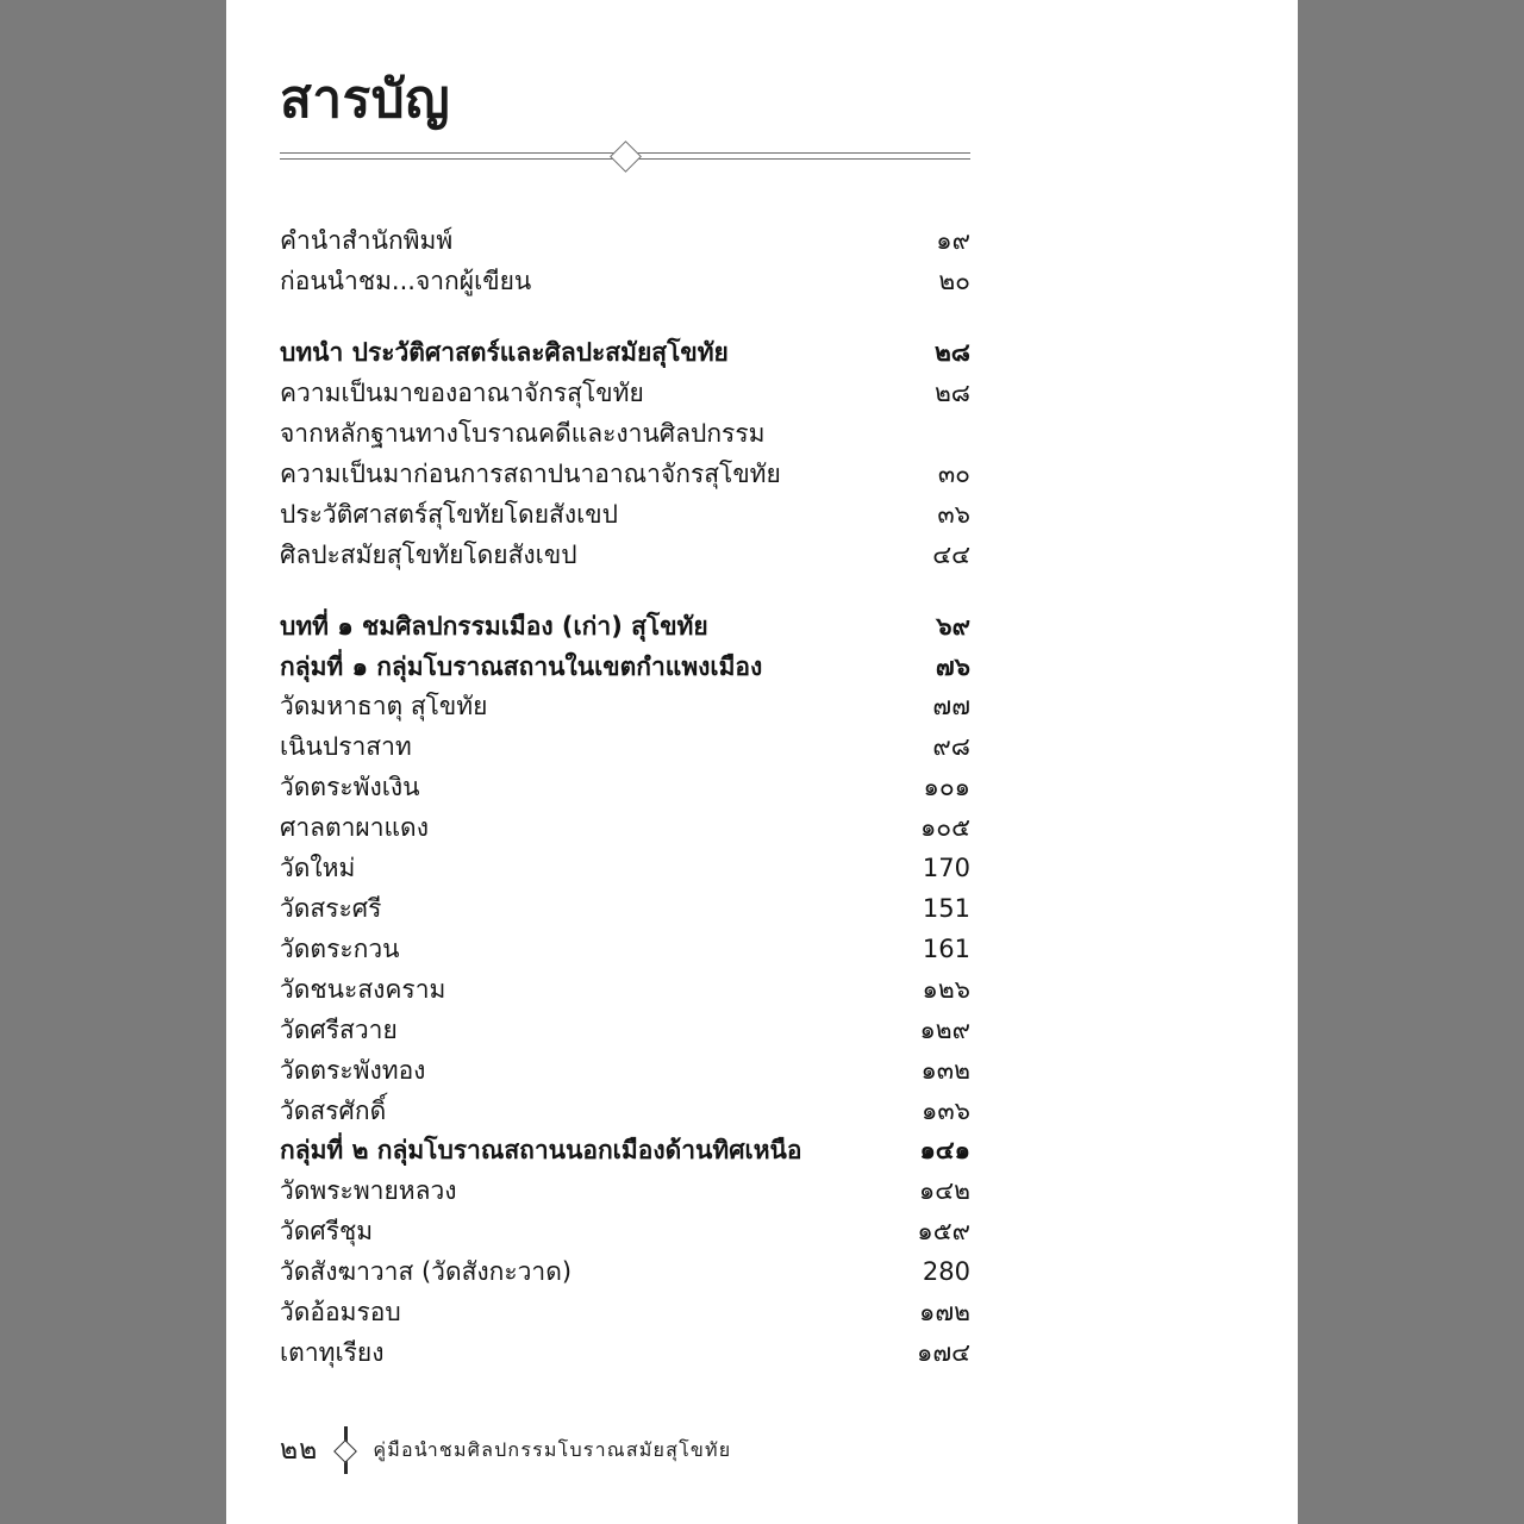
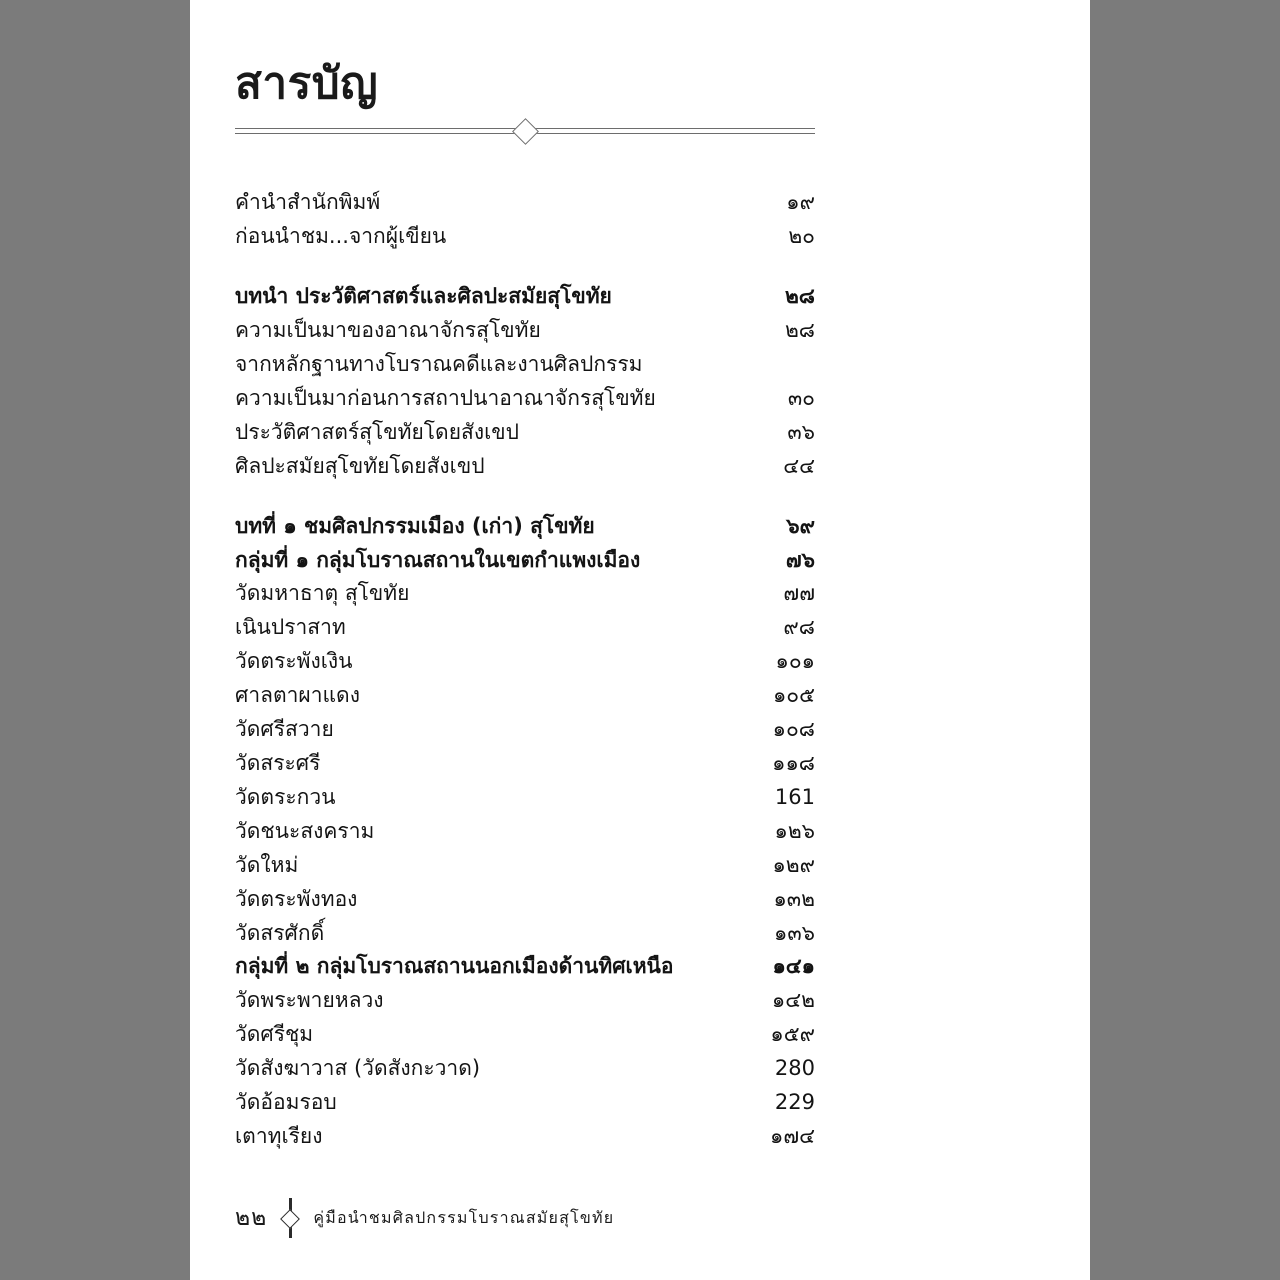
  สารบัญ
  คำนำสำนักพิมพ์
  ๑๙
  ก่อนนำชม...จากผู้เขียน
  ๒๐
  บทนำ ประวัติศาสตร์และศิลปะสมัยสุโขทัย
  ๒๘
  ความเป็นมาของอาณาจักรสุโขทัย
  ๒๘
  จากหลักฐานทางโบราณคดีและงานศิลปกรรม
  ความเป็นมาก่อนการสถาปนาอาณาจักรสุโขทัย
  ๓๐
  ประวัติศาสตร์สุโขทัยโดยสังเขป
  ๓๖
  ศิลปะสมัยสุโขทัยโดยสังเขป
  ๔๔
  บทที่ ๑ ชมศิลปกรรมเมือง (เก่า) สุโขทัย
  ๖๙
  กลุ่มที่ ๑ กลุ่มโบราณสถานในเขตกำแพงเมือง
  ๗๖
  วัดมหาธาตุ สุโขทัย
  ๗๗
  เนินปราสาท
  ๙๘
  วัดตระพังเงิน
  ๑๐๑
  ศาลตาผาแดง
  ๑๐๕
- วัดใหม่
+ วัดศรีสวาย
- 170
+ ๑๐๘
  วัดสระศรี
- 151
+ ๑๑๘
  วัดตระกวน
  161
  วัดชนะสงคราม
  ๑๒๖
- วัดศรีสวาย
+ วัดใหม่
  ๑๒๙
  วัดตระพังทอง
  ๑๓๒
  วัดสรศักดิ์
  ๑๓๖
  กลุ่มที่ ๒ กลุ่มโบราณสถานนอกเมืองด้านทิศเหนือ
  ๑๔๑
  วัดพระพายหลวง
  ๑๔๒
  วัดศรีชุม
  ๑๕๙
  วัดสังฆาวาส (วัดสังกะวาด)
  280
  วัดอ้อมรอบ
- ๑๗๒
+ 229
  เตาทุเรียง
  ๑๗๔
  ๒๒
  คู่มือนำชมศิลปกรรมโบราณสมัยสุโขทัย
